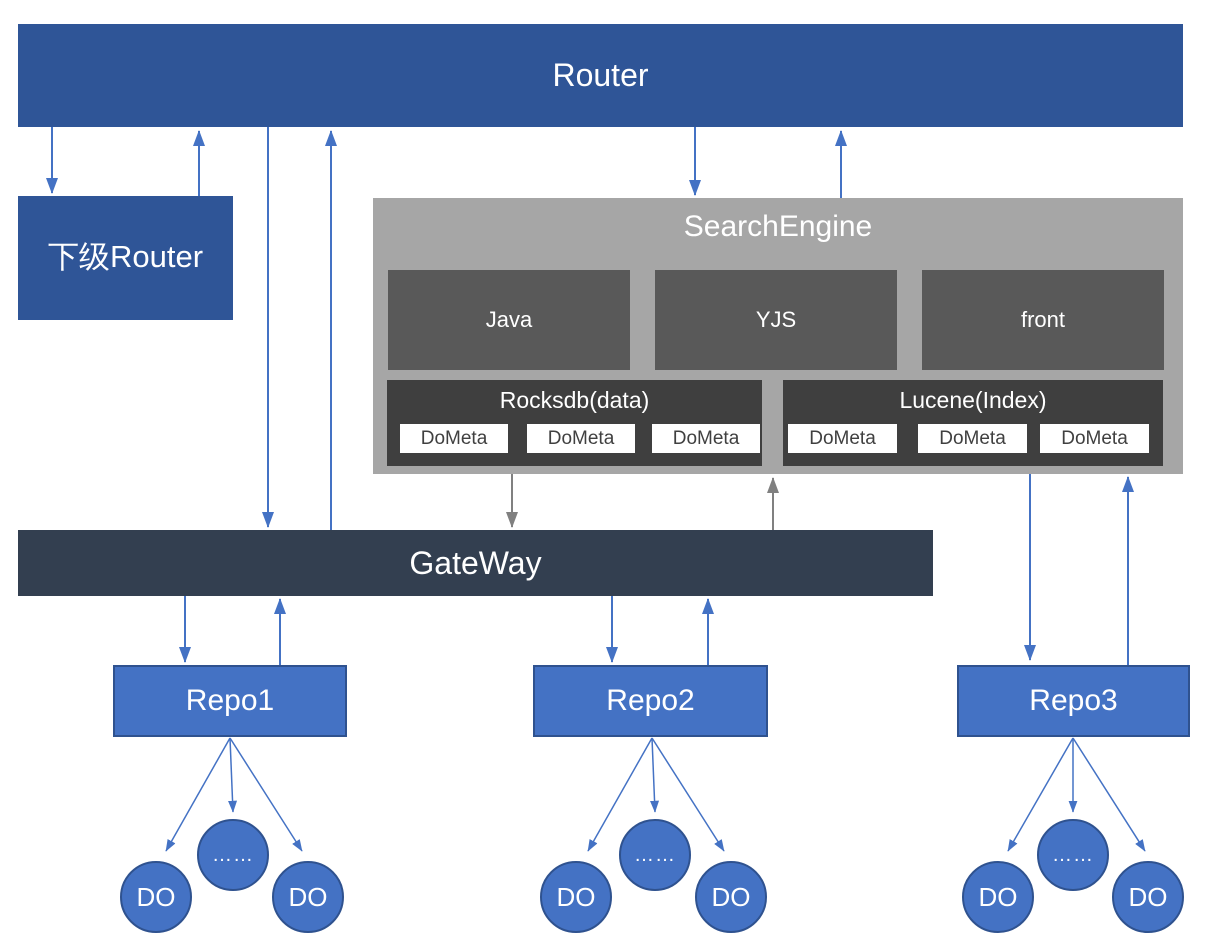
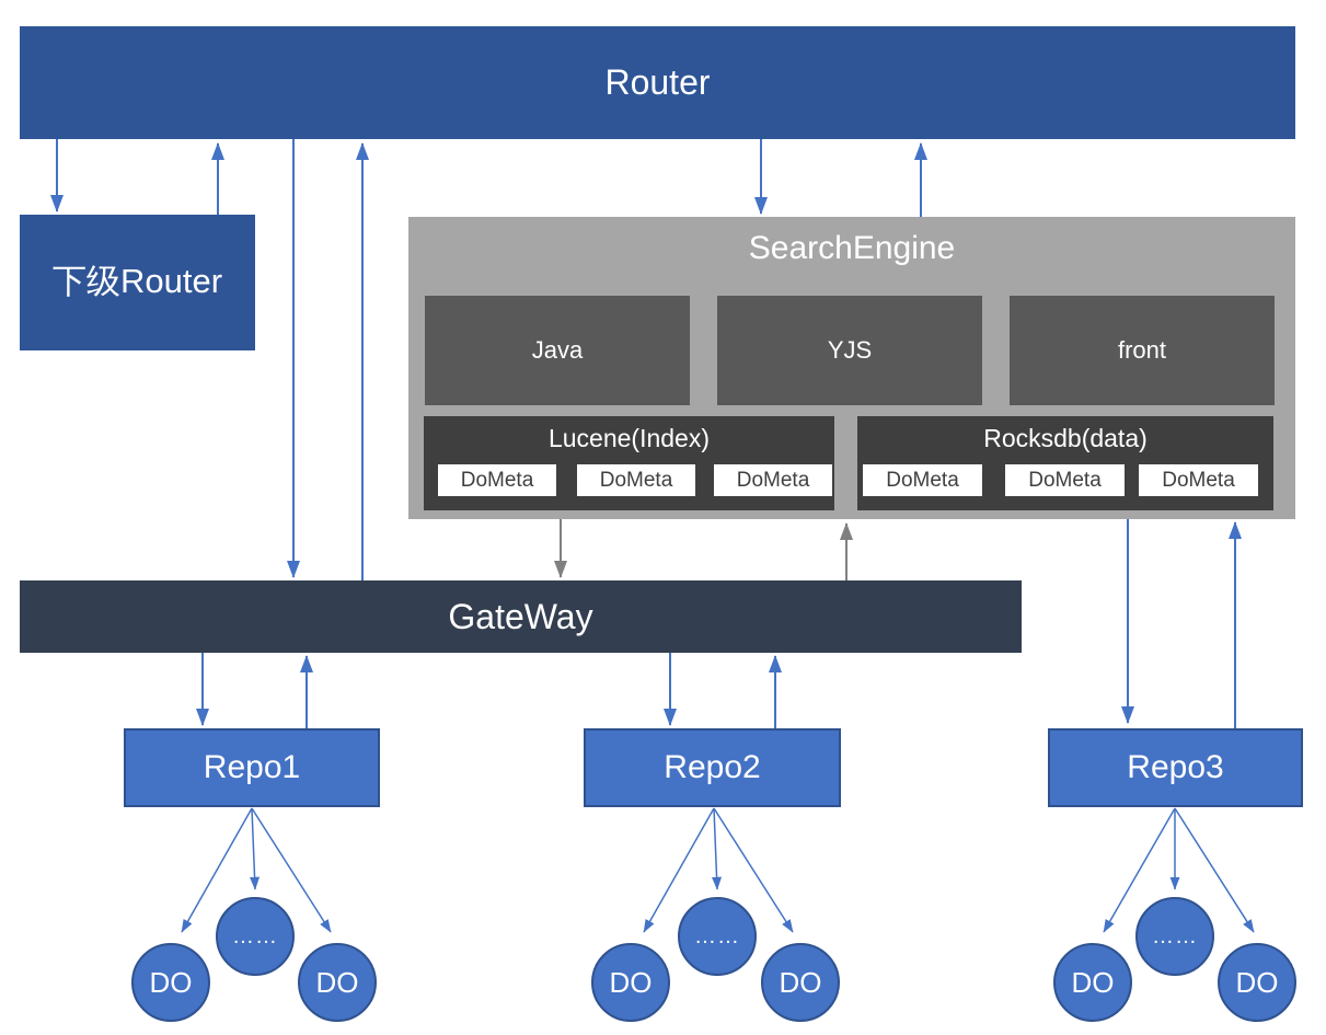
  Router
  下级Router
  SearchEngine
  Java
  YJS
  front
- Rocksdb(data)
+ Lucene(Index)
  DoMeta
  DoMeta
  DoMeta
- Lucene(Index)
+ Rocksdb(data)
  DoMeta
  DoMeta
  DoMeta
  GateWay
  Repo1
  Repo2
  Repo3
  DO
  ……
  DO
  DO
  ……
  DO
  DO
  ……
  DO
